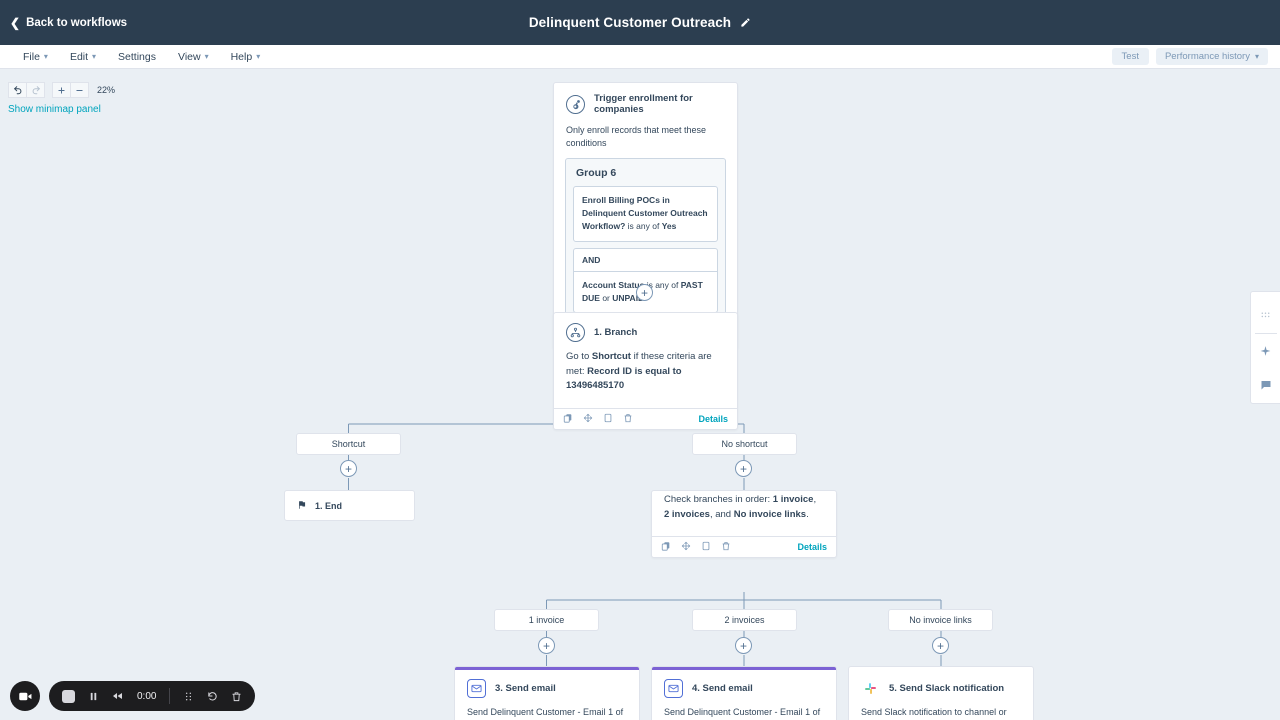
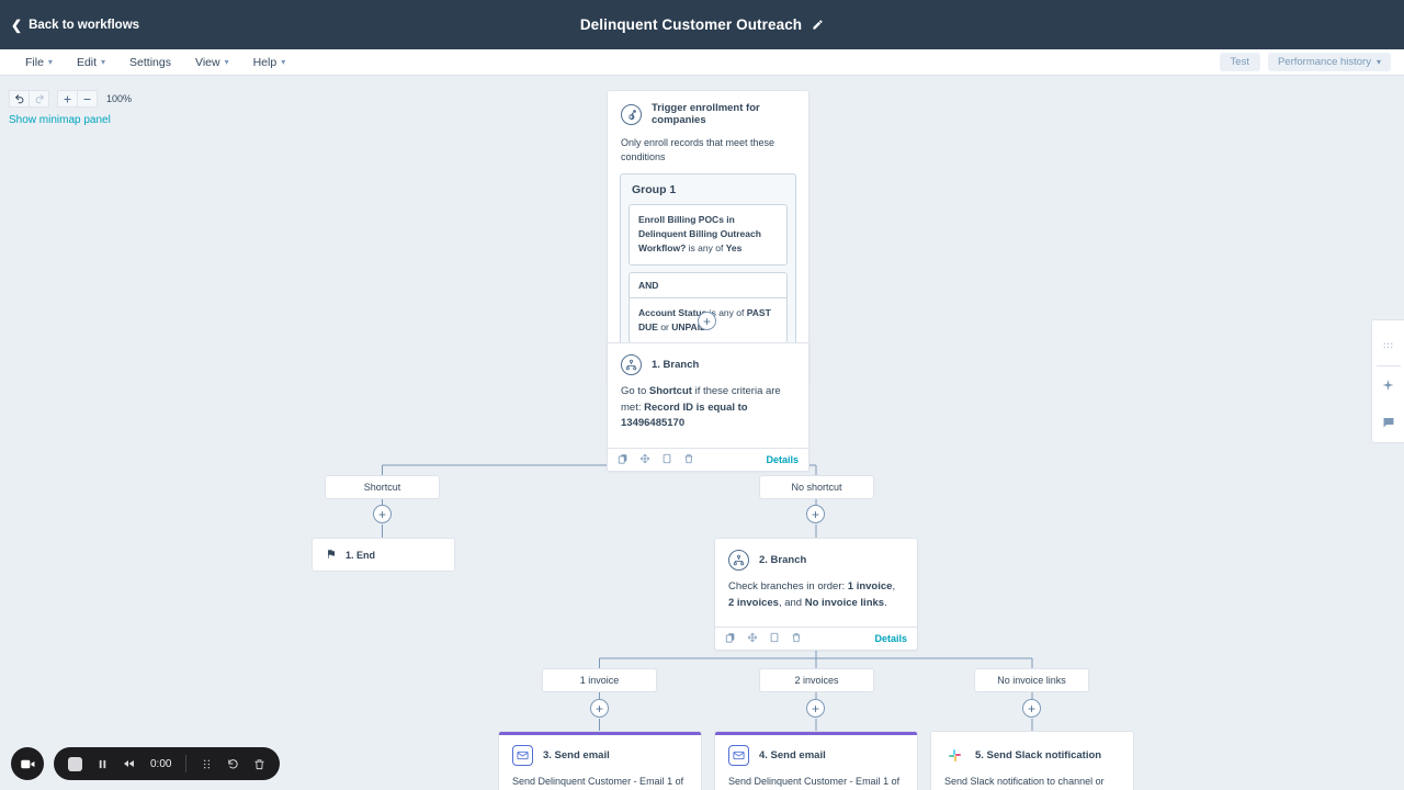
  ❮
  Back to workflows
  Delinquent Customer Outreach
  File
  ▾
  Edit
  ▾
  Settings
  View
  ▾
  Help
  ▾
  Test
  Performance history
  ▾
- 22%
+ 100%
  Show minimap panel
  Trigger enrollment for companies
  Only enroll records that meet these conditions
- Group 6
+ Group 1
- Enroll Billing POCs in Delinquent Customer Outreach Workflow? is any of Yes
+ Enroll Billing POCs in Delinquent Billing Outreach Workflow? is any of Yes
  AND
  Account Statu s any of PAST DUE or UNPA
  +
  1. Branch
  Go to Shortcut if these criteria are met: Record ID is equal to 13496485170
  Details
  Shortcut
  No shortcut
  +
  +
  1. End
+ 2. Branch
  Check branches in order: 1 invoice, 2 invoices, and No invoice links.
  Details
  1 invoice
  2 invoices
  No invoice links
  +
  +
  +
  3. Send email
  Send Delinquent Customer - Email 1 of
  4. Send email
  Send Delinquent Customer - Email 1 of
  5. Send Slack notification
  Send Slack notification to channel or
  0:00
